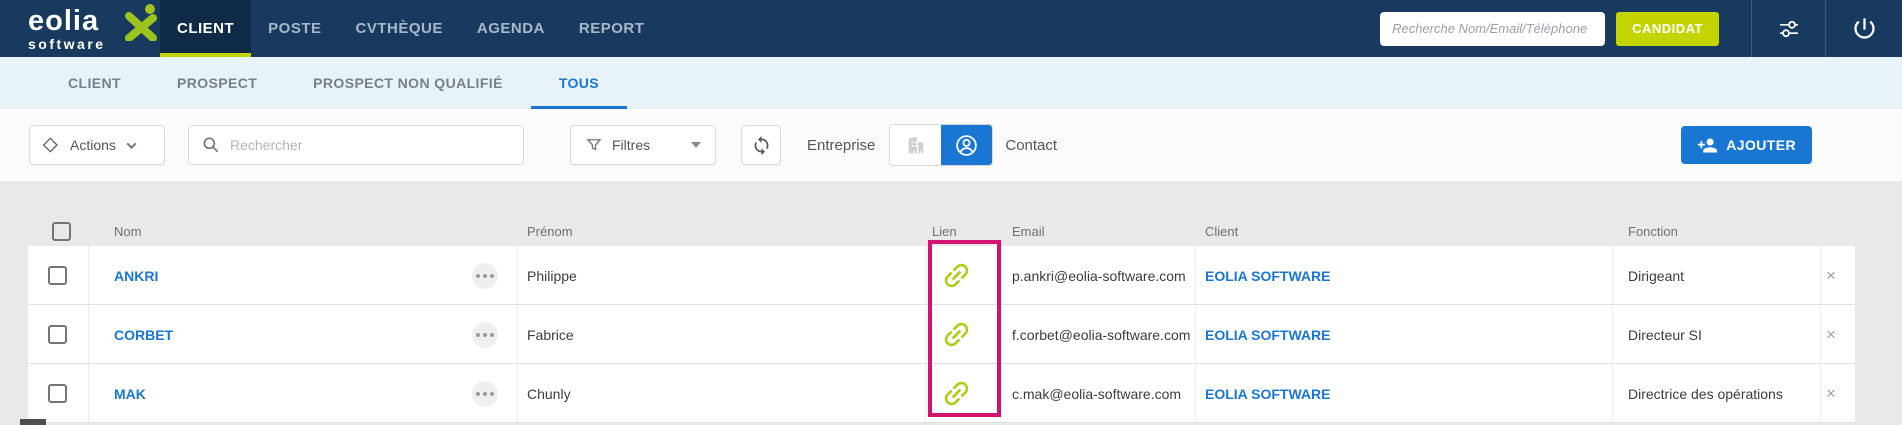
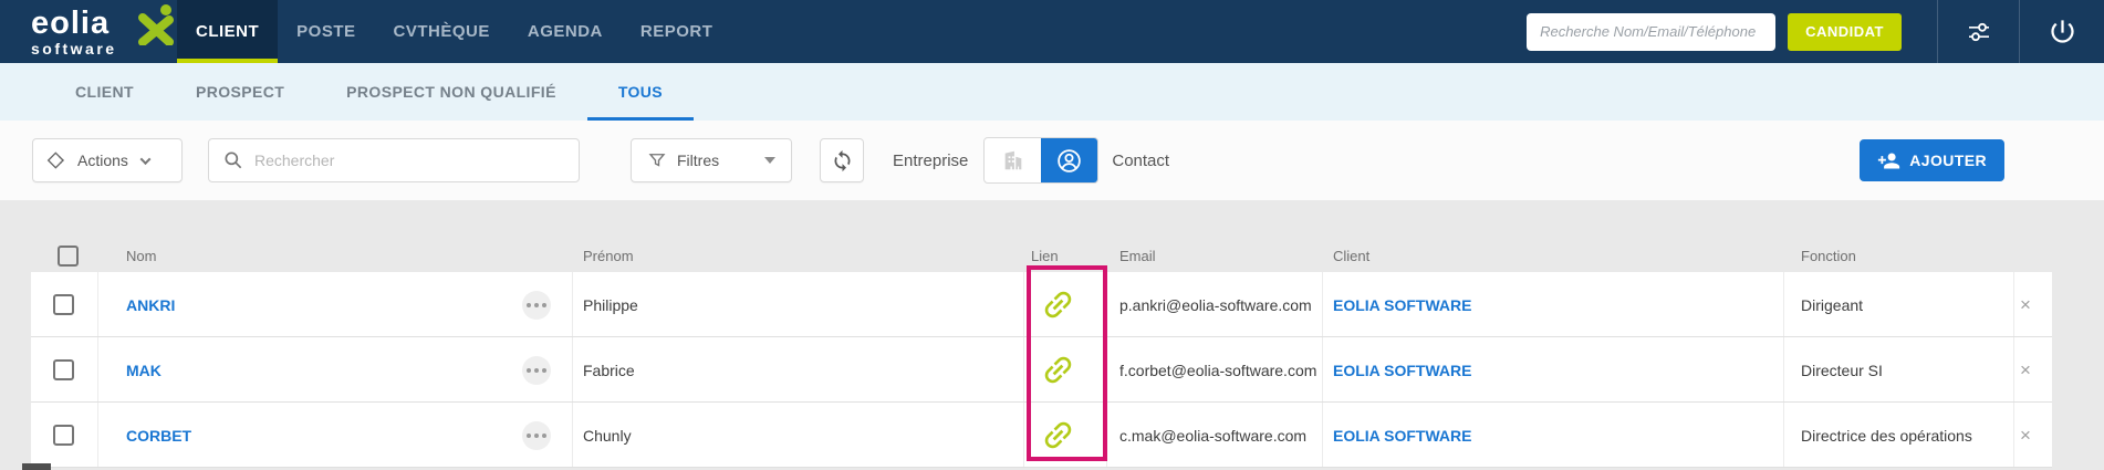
  eolia
  software
  CLIENT
  POSTE
  CVTHÈQUE
  AGENDA
  REPORT
  Recherche Nom/Email/Téléphone
  CANDIDAT
  CLIENT
  PROSPECT
  PROSPECT NON QUALIFIÉ
  TOUS
  Actions
  Rechercher
  Filtres
  Entreprise
  Contact
  AJOUTER
  Nom
  Prénom
  Lien
  Email
  Client
  Fonction
  ANKRI
  Philippe
  p.ankri@eolia-software.com
  EOLIA SOFTWARE
  Dirigeant
  ×
- CORBET
+ MAK
  Fabrice
  f.corbet@eolia-software.com
  EOLIA SOFTWARE
  Directeur SI
  ×
- MAK
+ CORBET
  Chunly
  c.mak@eolia-software.com
  EOLIA SOFTWARE
  Directrice des opérations
  ×
